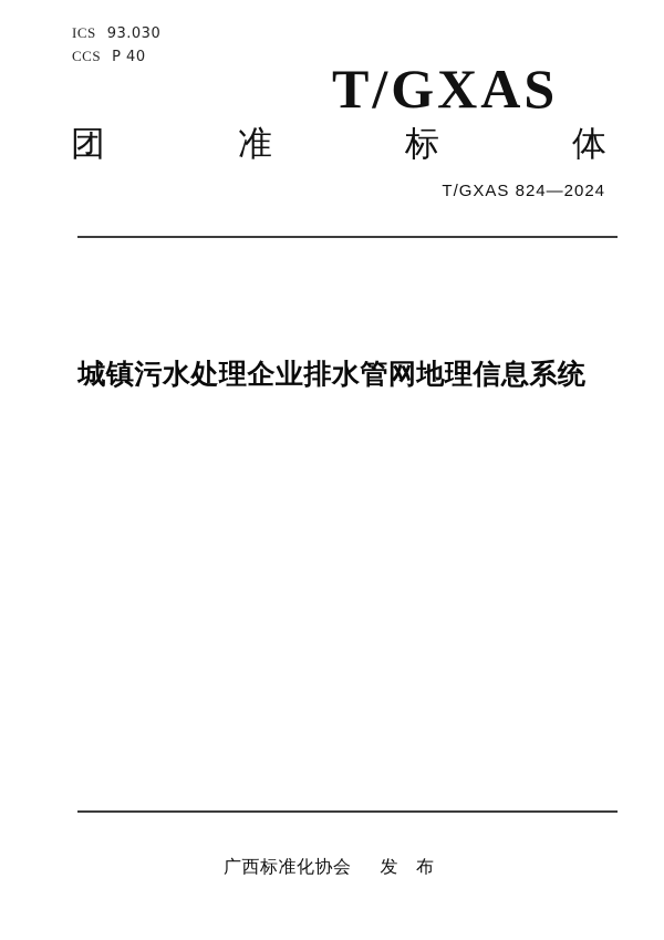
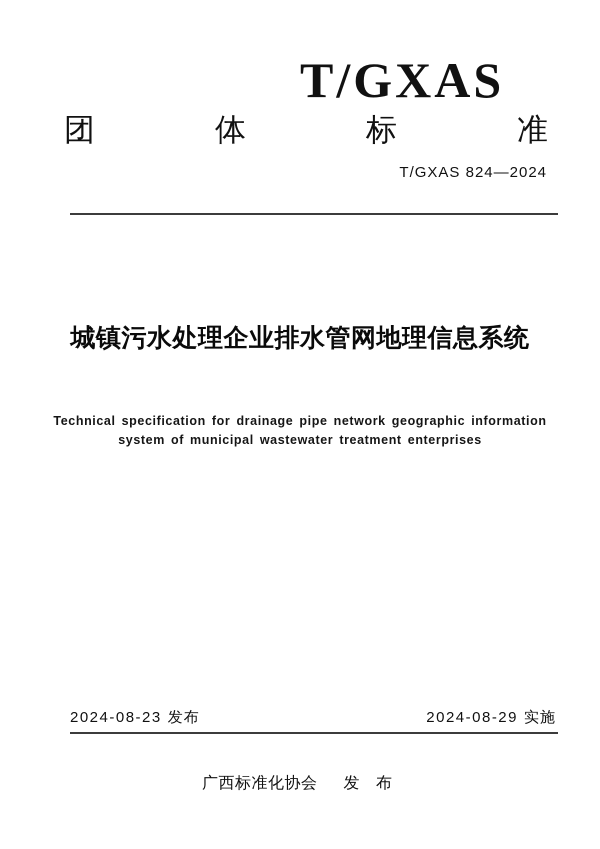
- ICS 93.030
- CCS P 40
  T/GXAS
  团
- 准
+ 体
  标
- 体
+ 准
  T/GXAS 824—2024
  城镇污水处理企业排水管网地理信息系统
+ Technical specification for drainage pipe network geographic information
+ system of municipal wastewater treatment enterprises
+ 2024-08-23 发布
+ 2024-08-29 实施
  广西标准化协会
  发 布
